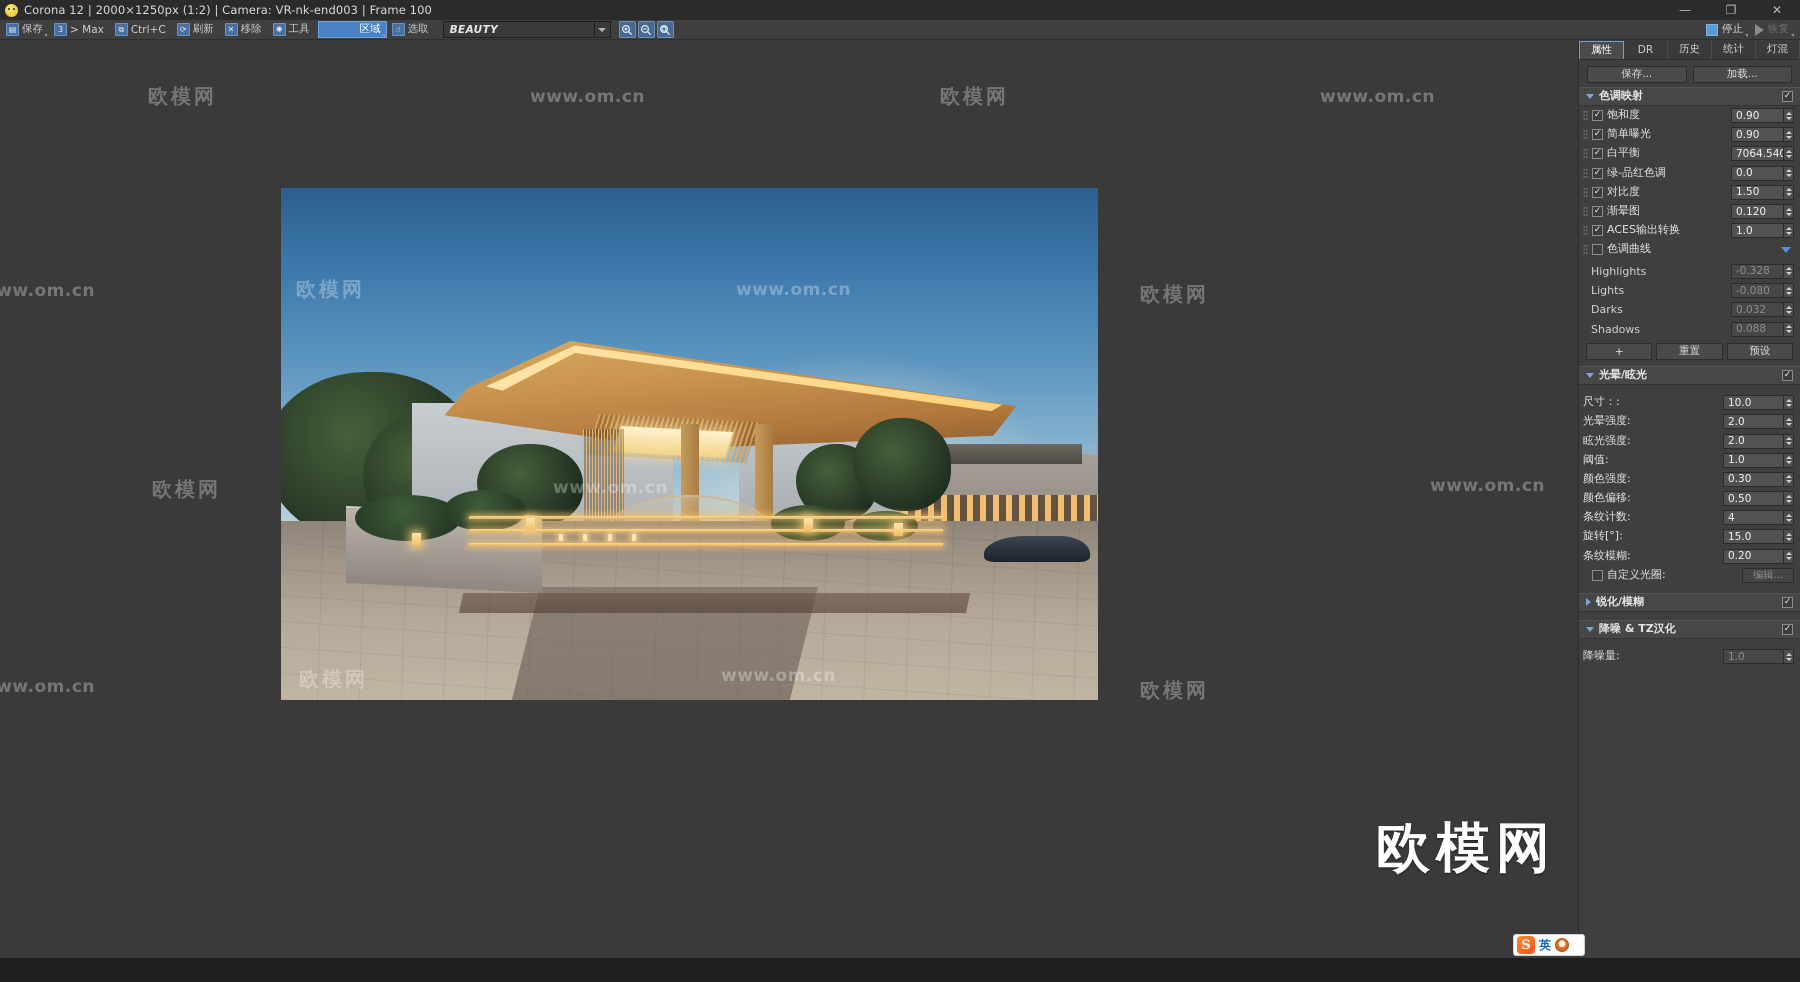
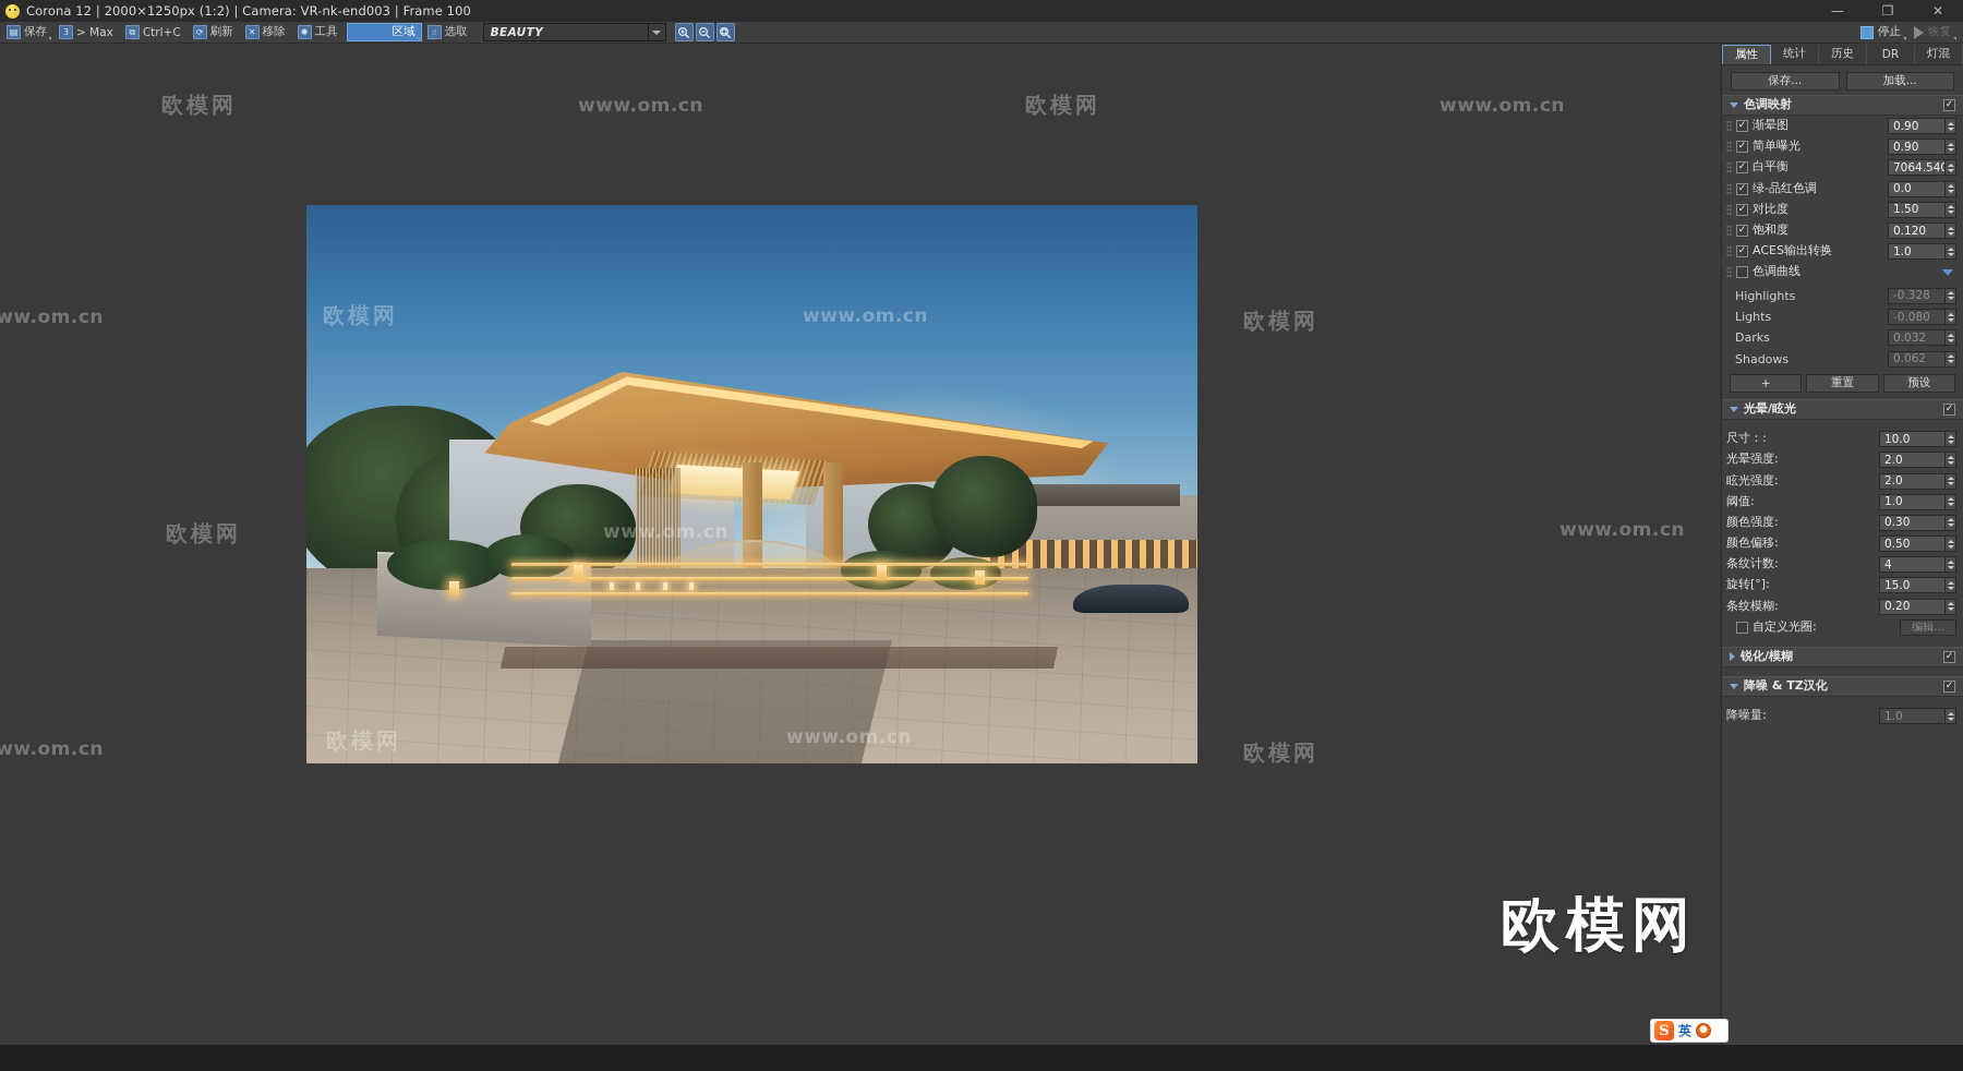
  Corona 12 | 2000×1250px (1:2) | Camera: VR-nk-end003 | Frame 100
  —
  ❐
  ✕
  ▤
  保存
  3
  > Max
  ⧉
  Ctrl+C
  ⟳
  刷新
  ✕
  移除
  ✺
  工具
  区域
  ☝
  选取
  BEAUTY
  停止
  恢复
  欧模网
  www.om.cn
  欧模网
  www.om.cn
  www.om.cn
  欧模网
  www.om.cn
  欧模网
  www.om.cn
  ww.om.cn
  欧模网
  欧模网
  www.om.cn
  ww.om.cn
  欧模网
  欧模网
  属性
- DR
+ 统计
  历史
- 统计
+ DR
  灯混
  保存...
  加载...
  色调映射
- 饱和度
+ 渐晕图
  0.90
  简单曝光
  0.90
  白平衡
  7064.54
  绿-品红色调
  0.0
  对比度
  1.50
- 渐晕图
+ 饱和度
  0.120
  ACES输出转换
  1.0
  色调曲线
  Highlights
  -0.328
  Lights
  -0.080
  Darks
  0.032
  Shadows
- 0.088
+ 0.062
  +
  重置
  预设
  光晕/眩光
  尺寸：:
  10.0
  光晕强度:
  2.0
  眩光强度:
  2.0
  阈值:
  1.0
  颜色强度:
  0.30
  颜色偏移:
  0.50
  条纹计数:
  4
  旋转[°]:
  15.0
  条纹模糊:
  0.20
  自定义光圈:
  编辑...
  锐化/模糊
  降噪 & TZ汉化
  降噪量:
  1.0
  S
  英
